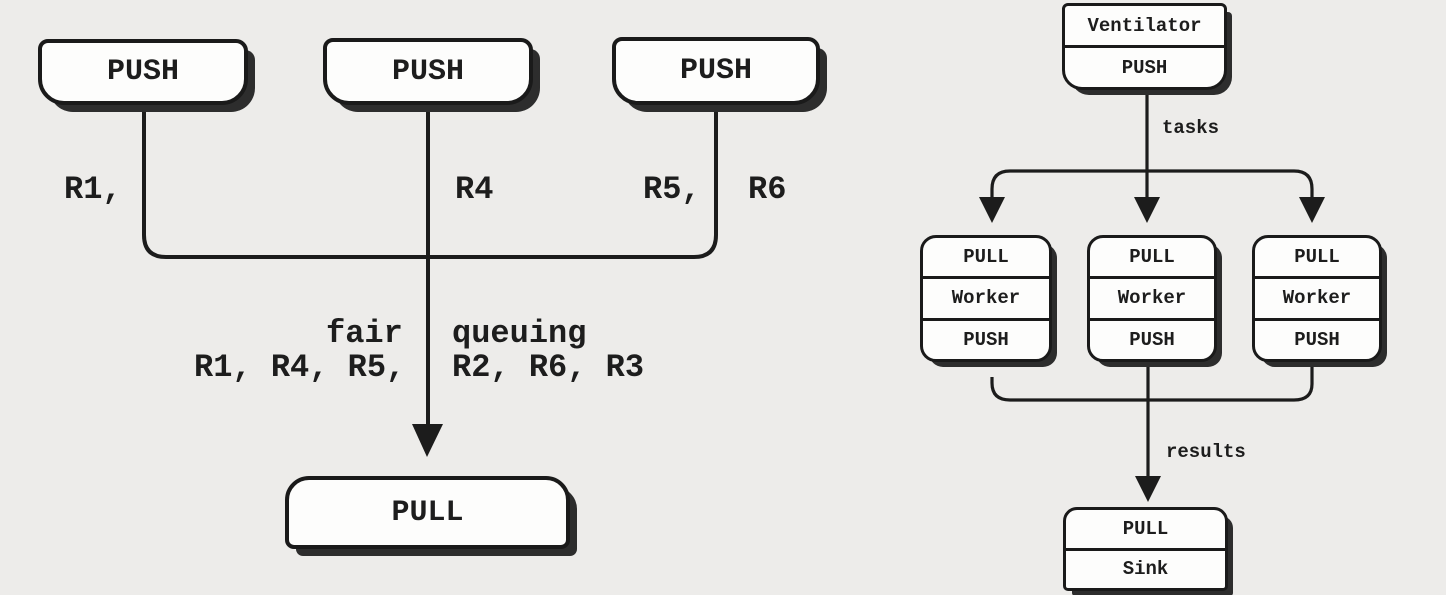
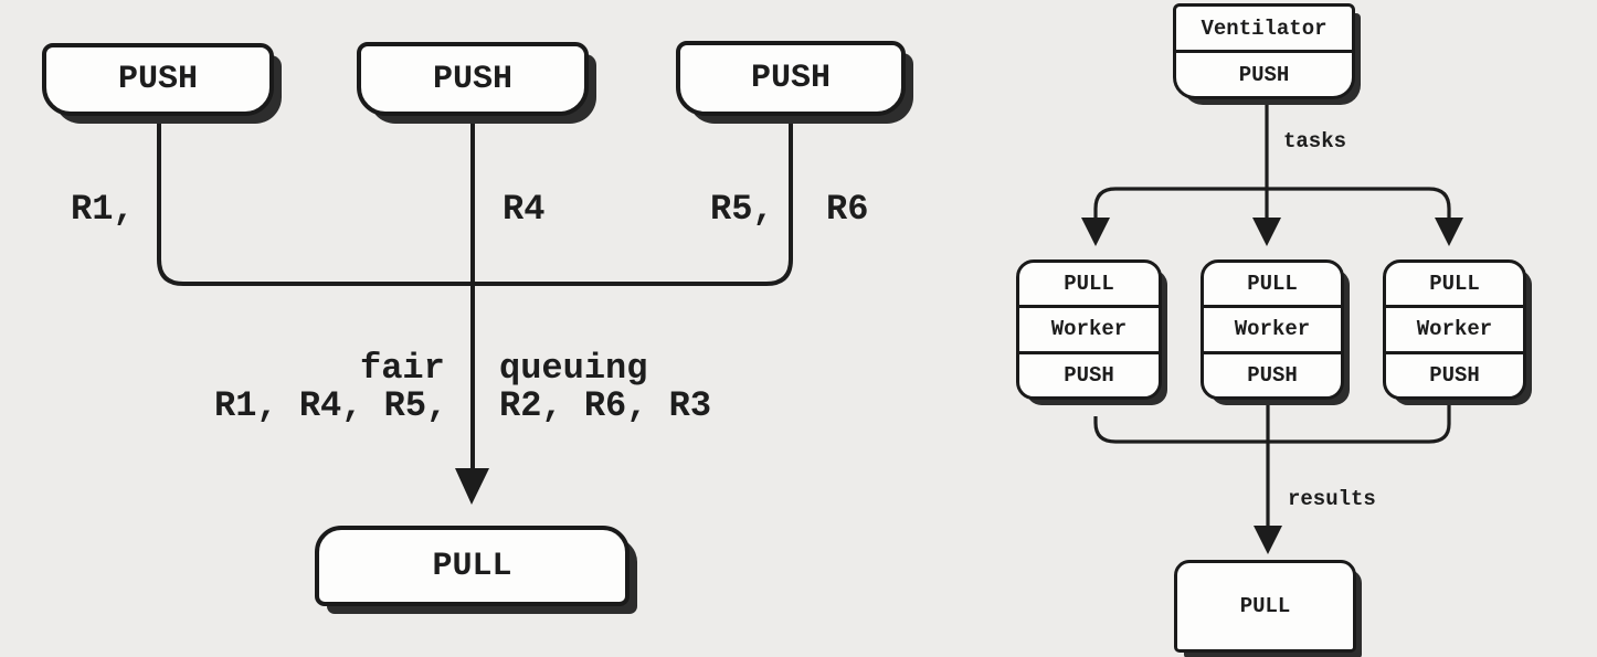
  PUSH
  PUSH
  PUSH
  R1,
  R4
  R5,
  R6
  fair
  queuing
  R1, R4, R5,
  R2, R6, R3
  PULL
  Ventilator
  PUSH
  tasks
  PULL
  Worker
  PUSH
  PULL
  Worker
  PUSH
  PULL
  Worker
  PUSH
  results
  PULL
- Sink
